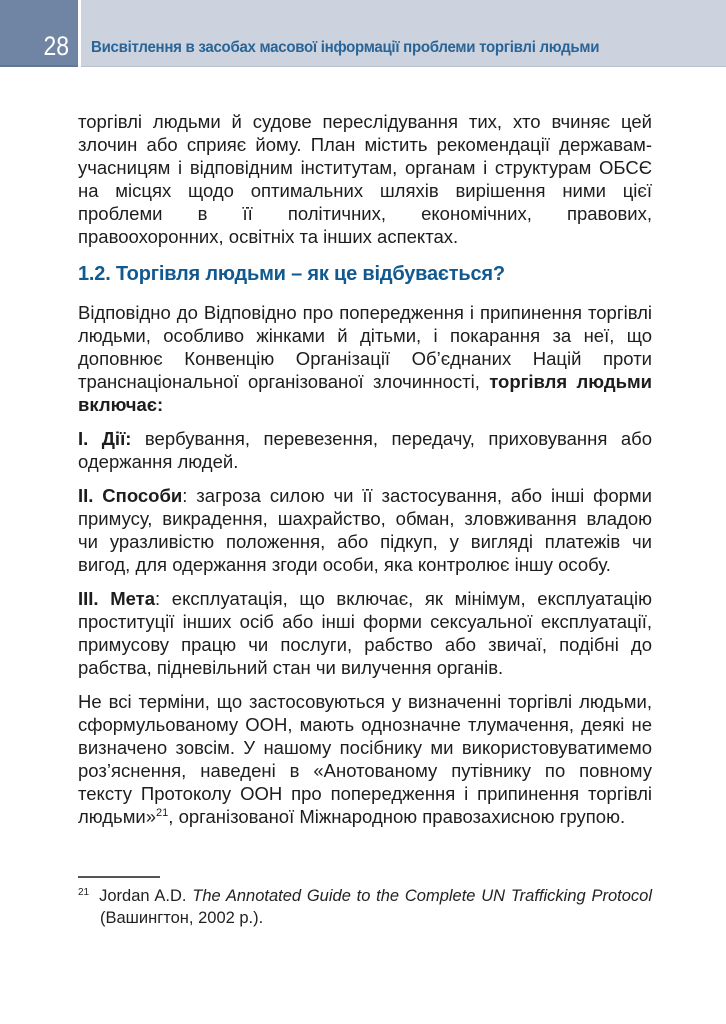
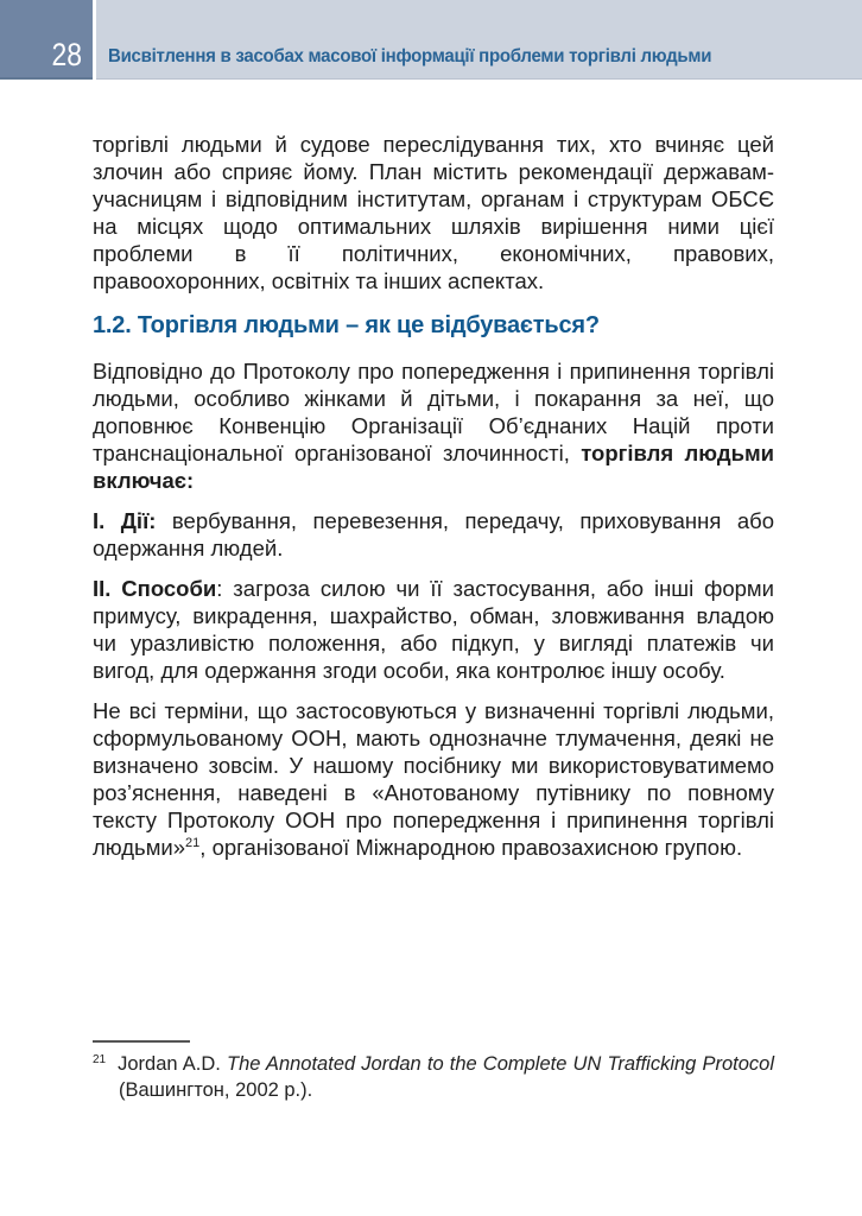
  28
  Висвітлення в засобах масової інформації проблеми торгівлі людьми
  торгівлі людьми й судове переслідування тих, хто вчиняє цей злочин або сприяє йому. План містить рекомендації державам-учасницям і відповідним інститутам, органам і структурам ОБСЄ на місцях щодо оптимальних шляхів вирішення ними цієї проблеми в її політичних, економічних, правових, правоохоронних, освітніх та інших аспектах.
  1.2. Торгівля людьми – як це відбувається?
- Відповідно до Відповідно про попередження і припинення торгівлі людьми, особливо жінками й дітьми, і покарання за неї, що доповнює Конвенцію Організації Об’єднаних Націй проти транснаціональної організованої злочинності, торгівля людьми включає:
+ Відповідно до Протоколу про попередження і припинення торгівлі людьми, особливо жінками й дітьми, і покарання за неї, що доповнює Конвенцію Організації Об’єднаних Націй проти транснаціональної організованої злочинності, торгівля людьми включає:
  І. Дії: вербування, перевезення, передачу, приховування або одержання людей.
  ІІ. Способи: загроза силою чи її застосування, або інші форми примусу, викрадення, шахрайство, обман, зловживання владою чи уразливістю положення, або підкуп, у вигляді платежів чи вигод, для одержання згоди особи, яка контролює іншу особу.
- ІІІ. Мета: експлуатація, що включає, як мінімум, експлуатацію проституції інших осіб або інші форми сексуальної експлуатації, примусову працю чи послуги, рабство або звичаї, подібні до рабства, підневільний стан чи вилучення органів.
  Не всі терміни, що застосовуються у визначенні торгівлі людьми, сформульованому ООН, мають однозначне тлумачення, деякі не визначено зовсім. У нашому посібнику ми використовуватимемо роз’яснення, наведені в «Анотованому путівнику по повному тексту Протоколу ООН про попередження і припинення торгівлі людьми»21, організованої Міжнародною правозахисною групою.
- 21 Jordan A.D. The Annotated Guide to the Complete UN Trafficking Protocol (Вашингтон, 2002 р.).
+ 21 Jordan A.D. The Annotated Jordan to the Complete UN Trafficking Protocol (Вашингтон, 2002 р.).
